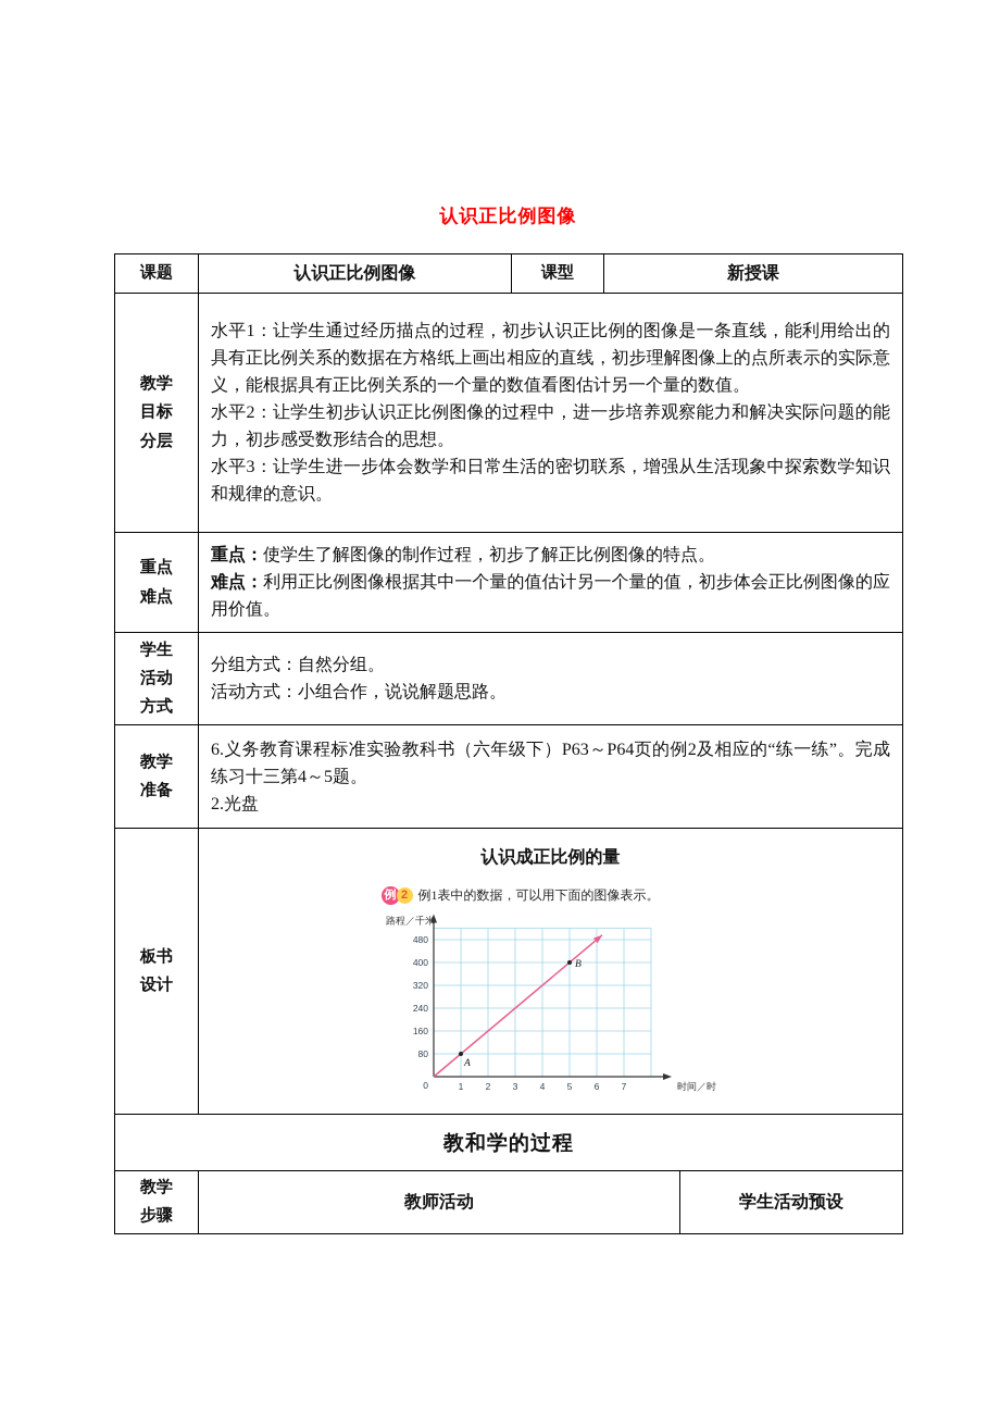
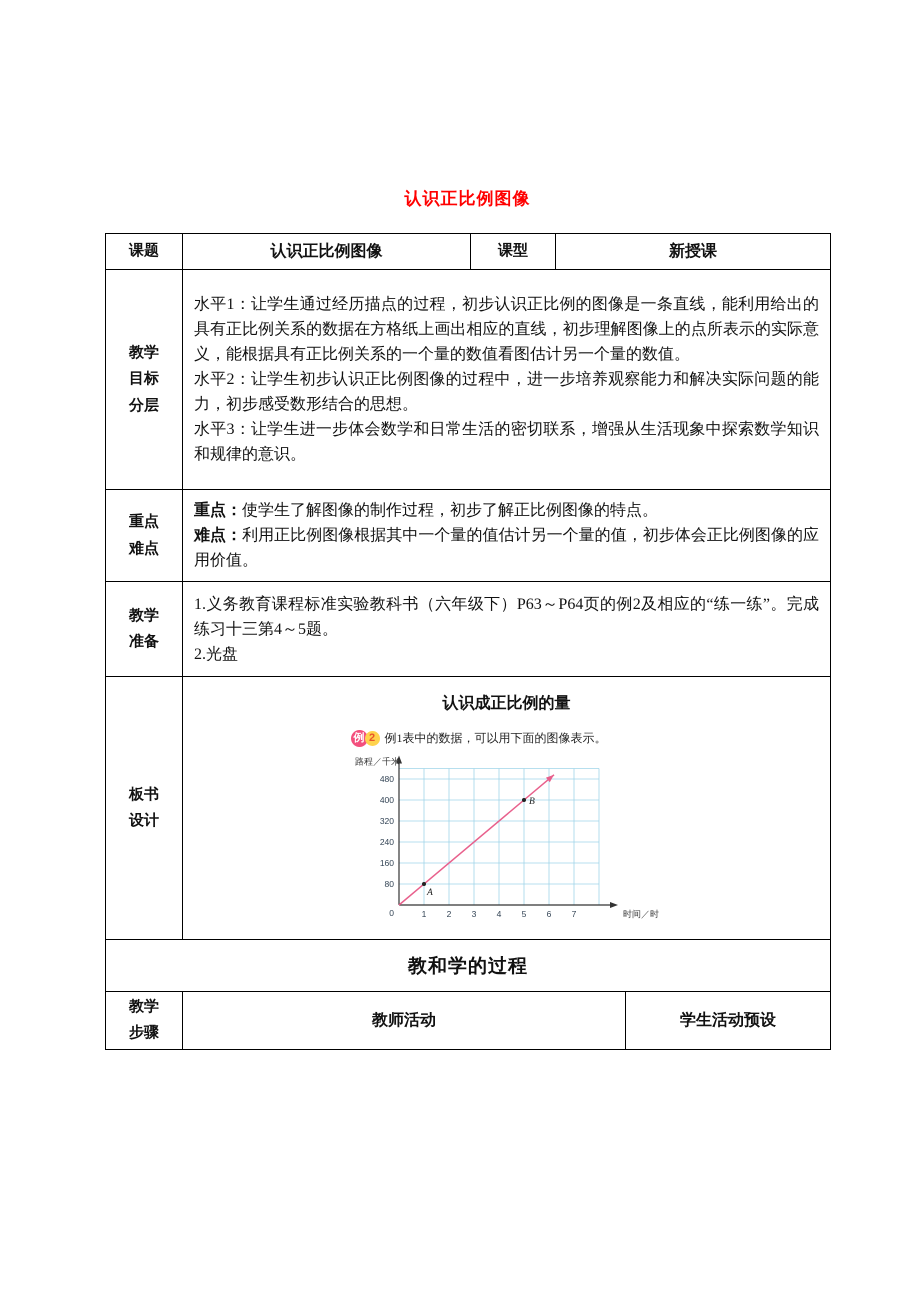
  认识正比例图像
  课题	认识正比例图像	课型	新授课
  教学 目标 分层	水平1：让学生通过经历描点的过程，初步认识正比例的图像是一条直线，能利用给出的具有正比例关系的数据在方格纸上画出相应的直线，初步理解图像上的点所表示的实际意义，能根据具有正比例关系的一个量的数值看图估计另一个量的数值。 水平2：让学生初步认识正比例图像的过程中，进一步培养观察能力和解决实际问题的能力，初步感受数形结合的思想。 水平3：让学生进一步体会数学和日常生活的密切联系，增强从生活现象中探索数学知识和规律的意识。
  重点 难点	重点：使学生了解图像的制作过程，初步了解正比例图像的特点。 难点：利用正比例图像根据其中一个量的值估计另一个量的值，初步体会正比例图像的应用价值。
- 学生 活动 方式	分组方式：自然分组。 活动方式：小组合作，说说解题思路。
- 教学 准备	6.义务教育课程标准实验教科书（六年级下）P63～P64页的例2及相应的“练一练”。完成练习十三第4～5题。 2.光盘
+ 教学 准备	1.义务教育课程标准实验教科书（六年级下）P63～P64页的例2及相应的“练一练”。完成练习十三第4～5题。 2.光盘
  板书 设计	认识成正比例的量 例 2 例1表中的数据，可以用下面的图像表示。 80 160 240 320 400 480 1 2 3 4 5 6 70 路程／千米时间／时 A B
  教和学的过程
  教学 步骤	教师活动	学生活动预设
